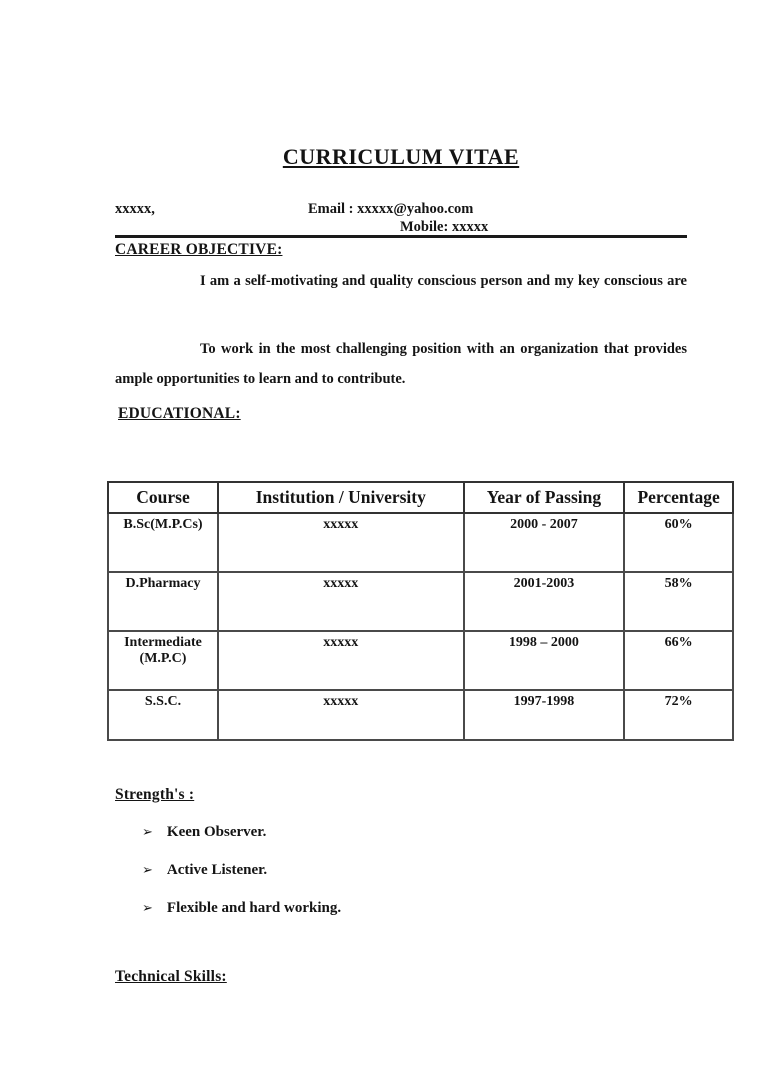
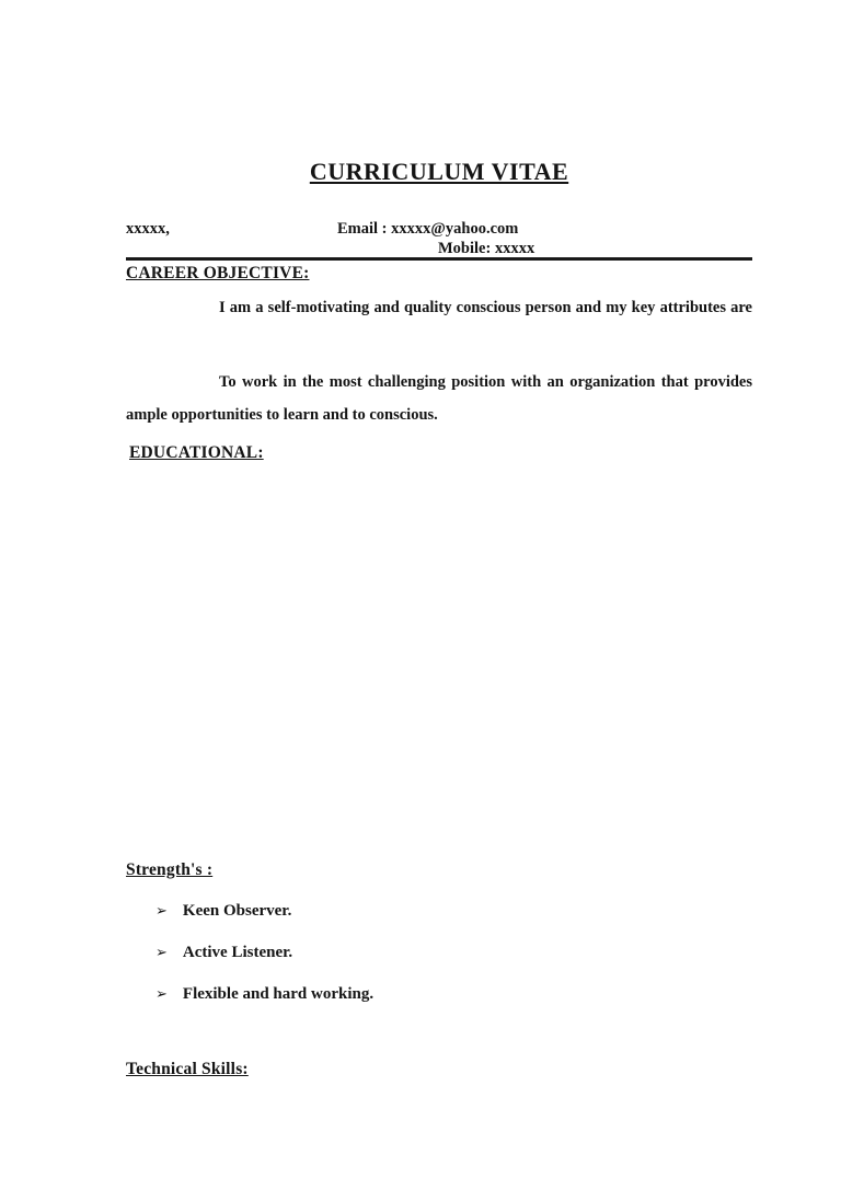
  CURRICULUM VITAE
  xxxxx,
  Email : xxxxx@yahoo.com
  Mobile: xxxxx
  CAREER OBJECTIVE:
- I am a self-motivating and quality conscious person and my key conscious are
+ I am a self-motivating and quality conscious person and my key attributes are
  To work in the most challenging position with an organization that provides
- ample opportunities to learn and to contribute.
+ ample opportunities to learn and to conscious.
  EDUCATIONAL:
- Course	Institution / University	Year of Passing	Percentage
- B.Sc(M.P.Cs)	xxxxx	2000 - 2007	60%
- D.Pharmacy	xxxxx	2001-2003	58%
- Intermediate (M.P.C)	xxxxx	1998 – 2000	66%
- S.S.C.	xxxxx	1997-1998	72%
  Strength's :
  ➢
  Keen Observer.
  ➢
  Active Listener.
  ➢
  Flexible and hard working.
  Technical Skills:
